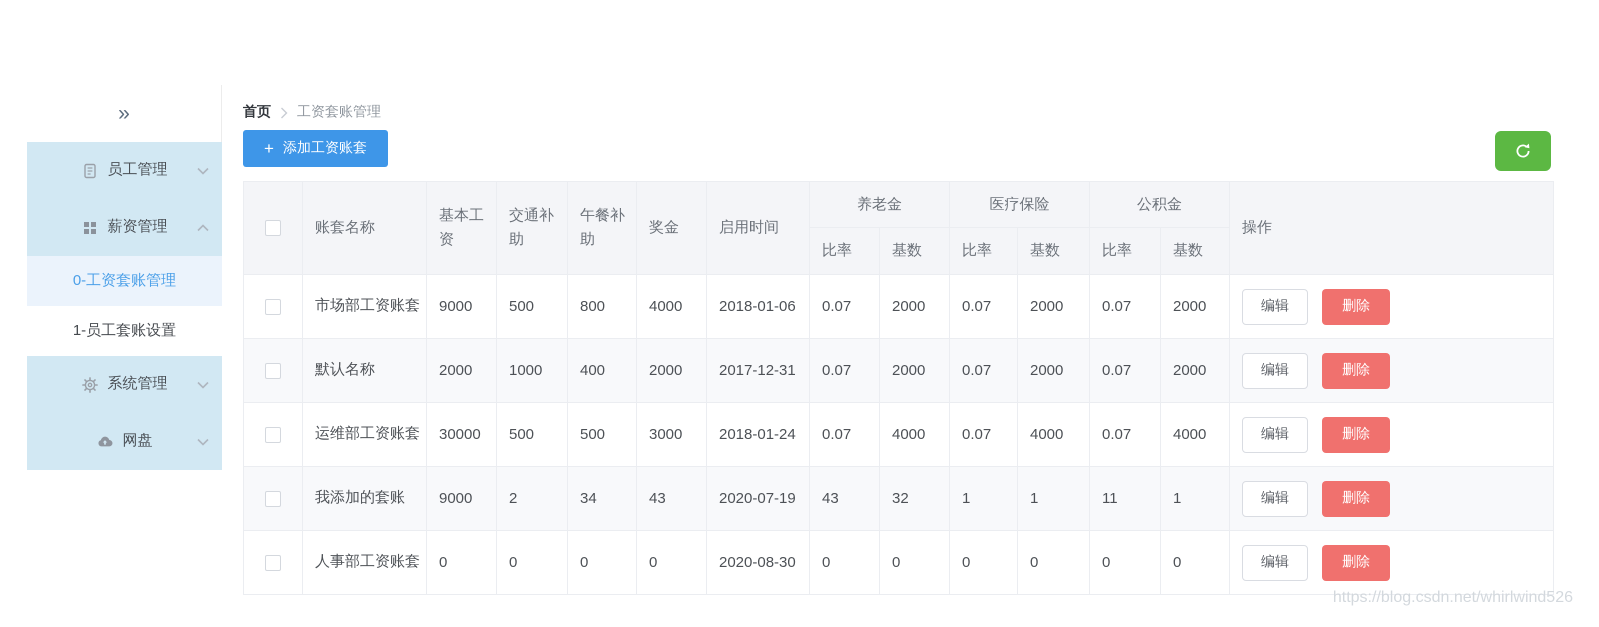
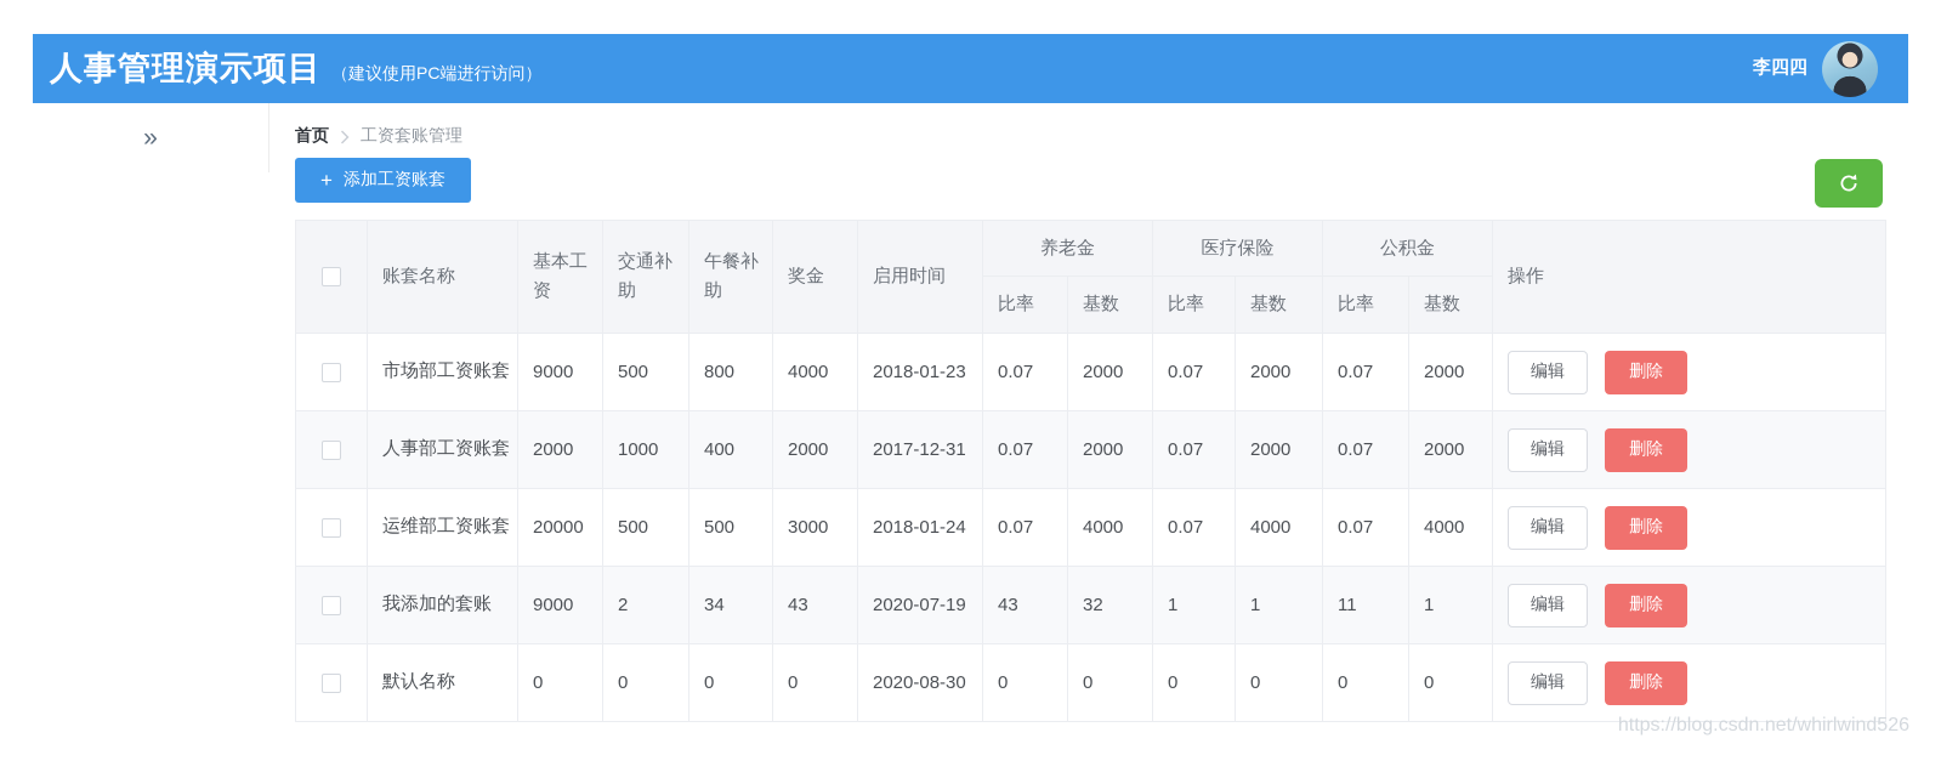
+ 人事管理演示项目
+ （建议使用PC端进行访问）
+ 李四四
  »
- 员工管理
- 薪资管理
- 0-工资套账管理
- 1-员工套账设置
- 系统管理
- 网盘
  首页
  工资套账管理
  +
  添加工资账套
  	账套名称	基本工资	交通补助	午餐补助	奖金	启用时间	养老金	医疗保险	公积金	操作
  比率	基数	比率	基数	比率	基数
- 	市场部工资账套	9000	500	800	4000	2018-01-06	0.07	2000	0.07	2000	0.07	2000	编辑 删除
+ 	市场部工资账套	9000	500	800	4000	2018-01-23	0.07	2000	0.07	2000	0.07	2000	编辑 删除
- 	默认名称	2000	1000	400	2000	2017-12-31	0.07	2000	0.07	2000	0.07	2000	编辑 删除
+ 	人事部工资账套	2000	1000	400	2000	2017-12-31	0.07	2000	0.07	2000	0.07	2000	编辑 删除
- 	运维部工资账套	30000	500	500	3000	2018-01-24	0.07	4000	0.07	4000	0.07	4000	编辑 删除
+ 	运维部工资账套	20000	500	500	3000	2018-01-24	0.07	4000	0.07	4000	0.07	4000	编辑 删除
  	我添加的套账	9000	2	34	43	2020-07-19	43	32	1	1	11	1	编辑 删除
- 	人事部工资账套	0	0	0	0	2020-08-30	0	0	0	0	0	0	编辑 删除
+ 	默认名称	0	0	0	0	2020-08-30	0	0	0	0	0	0	编辑 删除
  https://blog.csdn.net/whirlwind526
